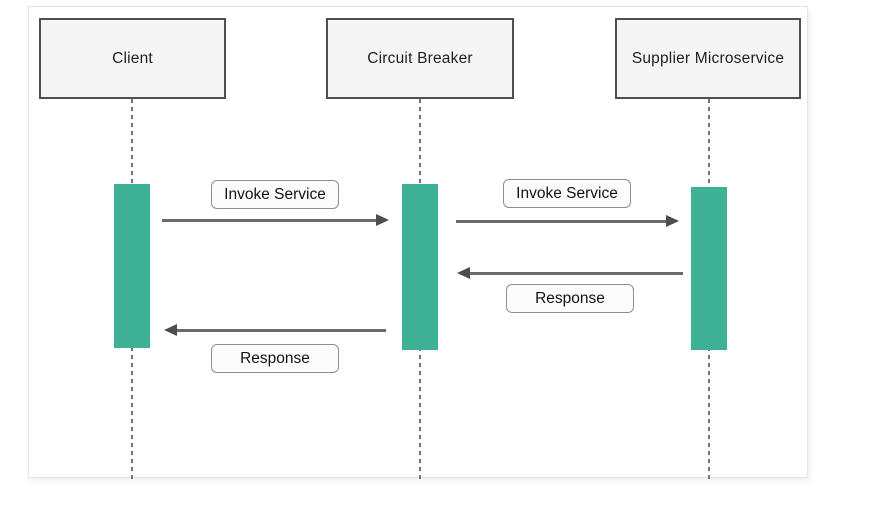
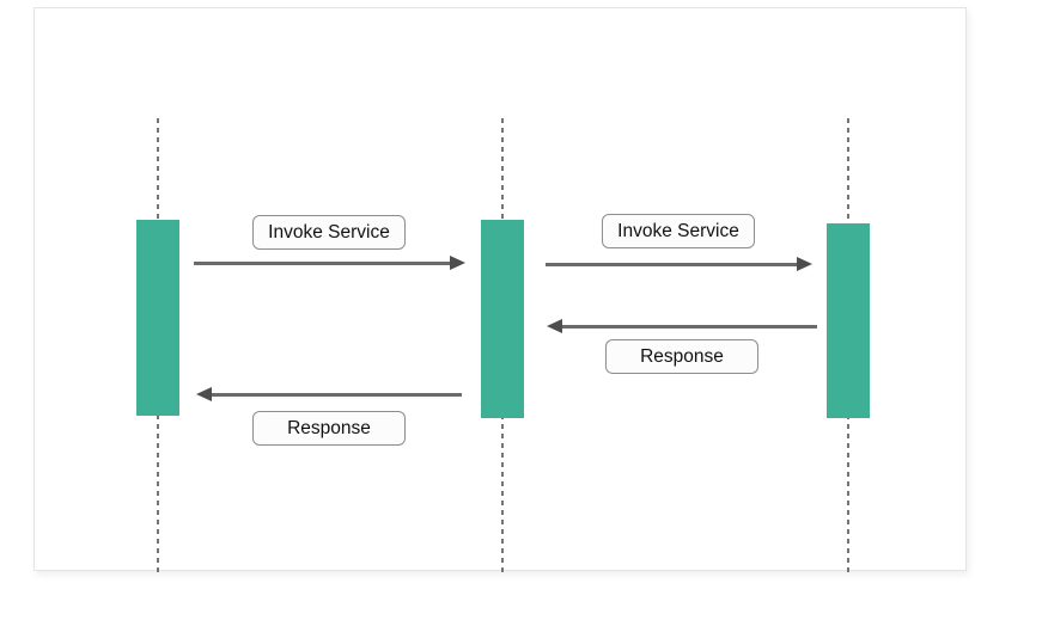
- Client
- Circuit Breaker
- Supplier Microservice
  Invoke Service
  Invoke Service
  Response
  Response
